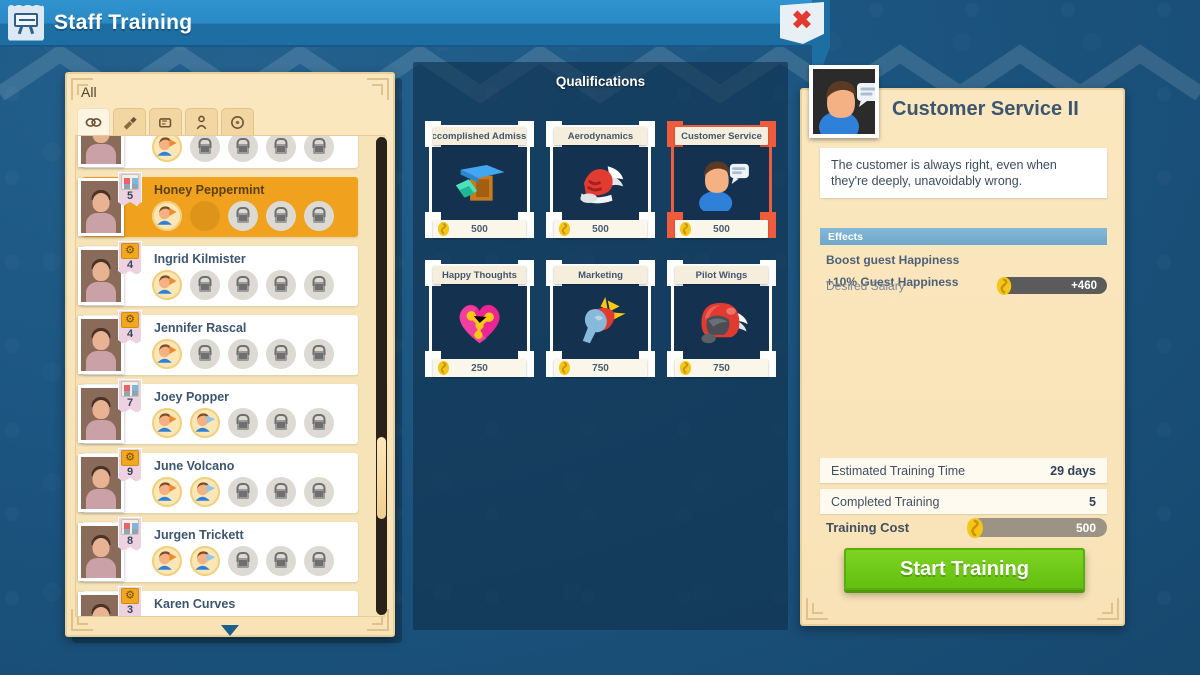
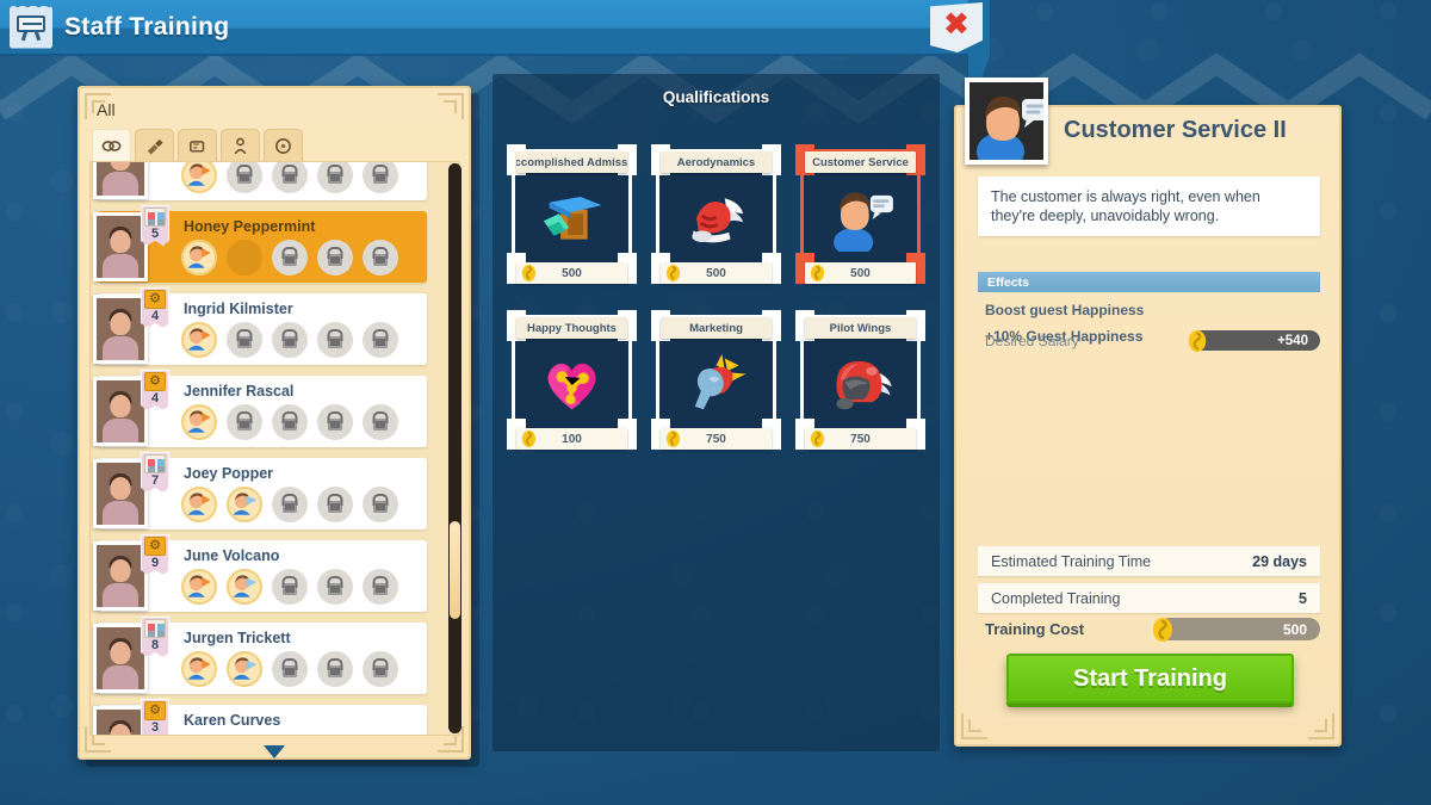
  Staff Training
  ✖
  All
  5
  Honey Peppermint
  4
  Ingrid Kilmister
  4
  Jennifer Rascal
  7
  Joey Popper
  9
  June Volcano
  8
  Jurgen Trickett
  3
  Karen Curves
  Qualifications
  ccomplished Admiss
  500
  Aerodynamics
  500
  Customer Service
  500
  Happy Thoughts
- 250
+ 100
  Marketing
  750
  Pilot Wings
  750
  Customer Service II
  The customer is always right, even when they're deeply, unavoidably wrong.
  Effects
  Boost guest Happiness
  +10% Guest Happiness
  Desired Salary
- +460
+ +540
  Estimated Training Time
  29 days
  Completed Training
  5
  Training Cost
  500
  Start Training
